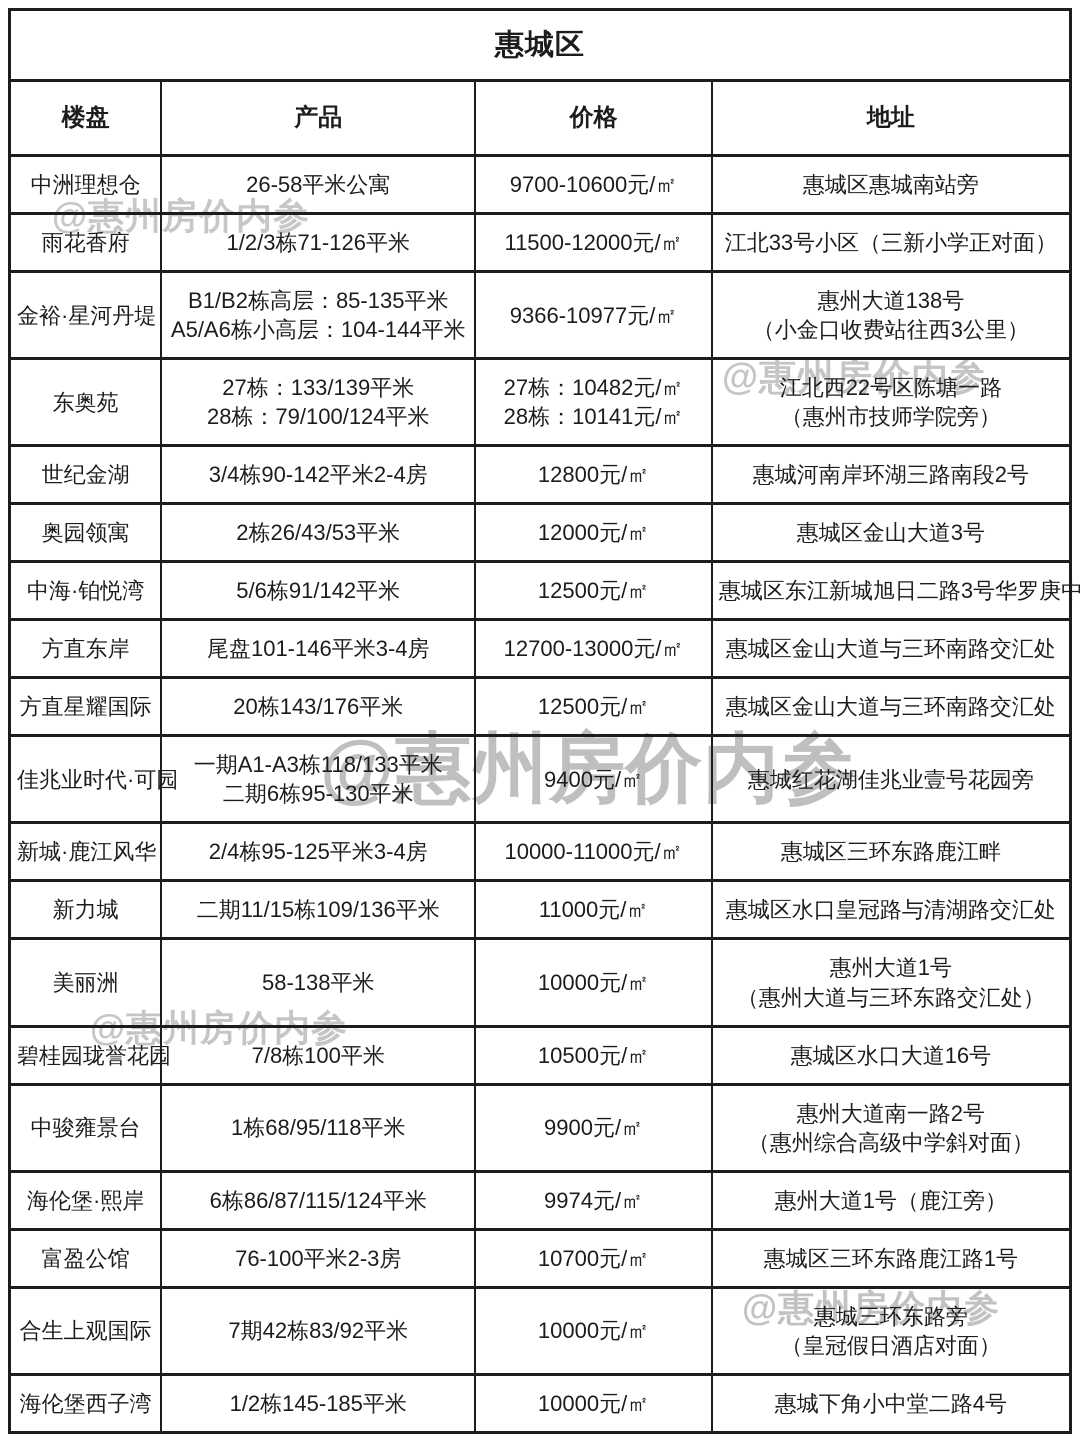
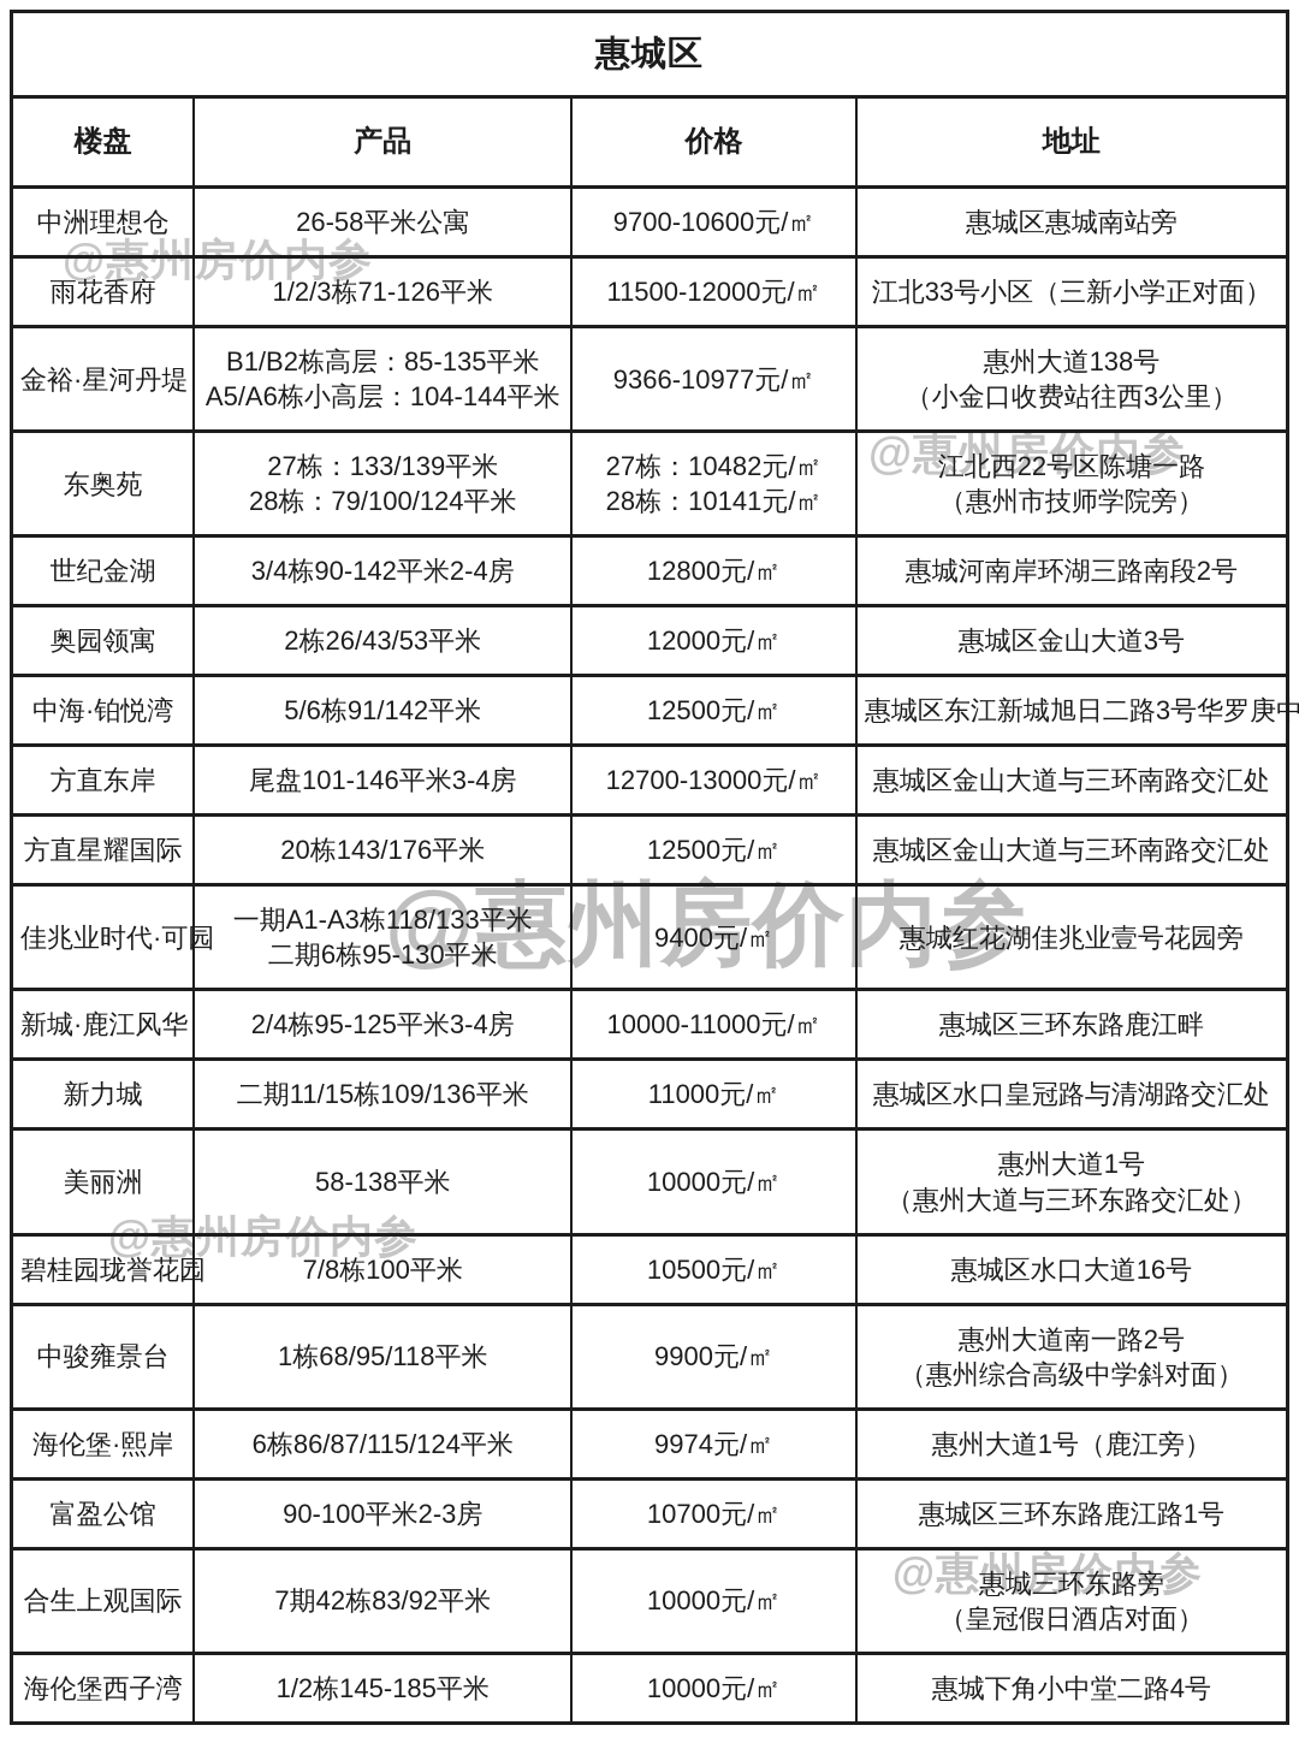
  @惠州房价内参
  @惠州房价内参
  @惠州房价内参
  @惠州房价内参
  @惠州房价内参
  惠城区
  楼盘	产品	价格	地址
  中洲理想仓	26-58平米公寓	9700-10600元/㎡	惠城区惠城南站旁
  雨花香府	1/2/3栋71-126平米	11500-12000元/㎡	江北33号小区（三新小学正对面）
  金裕·星河丹堤	B1/B2栋高层：85-135平米A5/A6栋小高层：104-144平米	9366-10977元/㎡	惠州大道138号（小金口收费站往西3公里）
  东奥苑	27栋：133/139平米28栋：79/100/124平米	27栋：10482元/㎡28栋：10141元/㎡	江北西22号区陈塘一路（惠州市技师学院旁）
  世纪金湖	3/4栋90-142平米2-4房	12800元/㎡	惠城河南岸环湖三路南段2号
  奥园领寓	2栋26/43/53平米	12000元/㎡	惠城区金山大道3号
  中海·铂悦湾	5/6栋91/142平米	12500元/㎡	惠城区东江新城旭日二路3号华罗庚中
  方直东岸	尾盘101-146平米3-4房	12700-13000元/㎡	惠城区金山大道与三环南路交汇处
  方直星耀国际	20栋143/176平米	12500元/㎡	惠城区金山大道与三环南路交汇处
  佳兆业时代·可园	一期A1-A3栋118/133平米二期6栋95-130平米	9400元/㎡	惠城红花湖佳兆业壹号花园旁
  新城·鹿江风华	2/4栋95-125平米3-4房	10000-11000元/㎡	惠城区三环东路鹿江畔
  新力城	二期11/15栋109/136平米	11000元/㎡	惠城区水口皇冠路与清湖路交汇处
  美丽洲	58-138平米	10000元/㎡	惠州大道1号（惠州大道与三环东路交汇处）
  碧桂园珑誉花园	7/8栋100平米	10500元/㎡	惠城区水口大道16号
  中骏雍景台	1栋68/95/118平米	9900元/㎡	惠州大道南一路2号（惠州综合高级中学斜对面）
  海伦堡·熙岸	6栋86/87/115/124平米	9974元/㎡	惠州大道1号（鹿江旁）
- 富盈公馆	76-100平米2-3房	10700元/㎡	惠城区三环东路鹿江路1号
+ 富盈公馆	90-100平米2-3房	10700元/㎡	惠城区三环东路鹿江路1号
  合生上观国际	7期42栋83/92平米	10000元/㎡	惠城三环东路旁（皇冠假日酒店对面）
  海伦堡西子湾	1/2栋145-185平米	10000元/㎡	惠城下角小中堂二路4号
